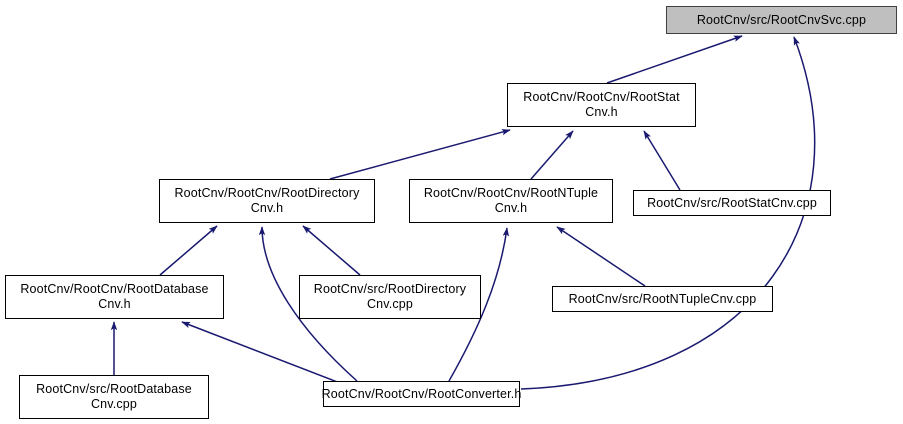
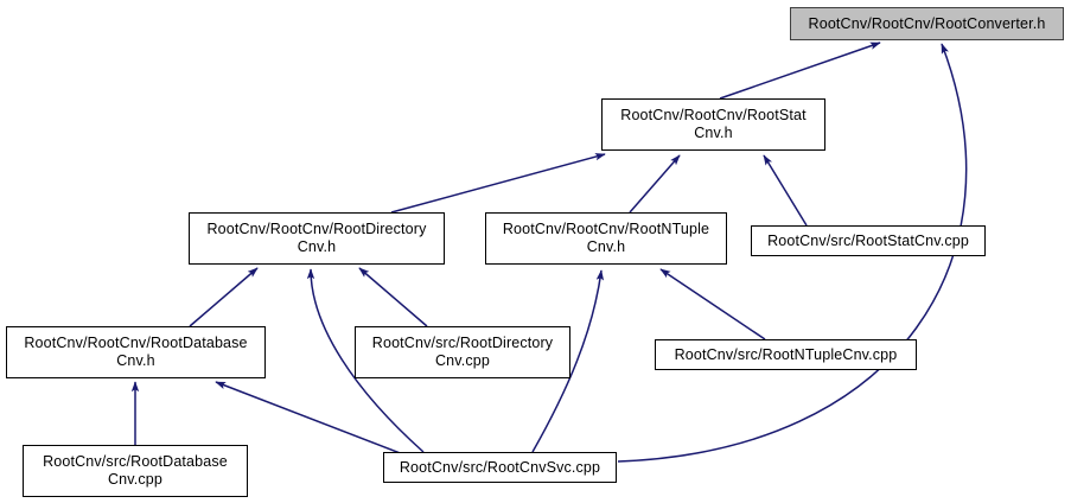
- RootCnv/src/RootCnvSvc.cpp
+ RootCnv/RootCnv/RootConverter.h
  RootCnv/RootCnv/RootStat
  Cnv.h
  RootCnv/RootCnv/RootDirectory
  Cnv.h
  RootCnv/RootCnv/RootNTuple
  Cnv.h
  RootCnv/src/RootStatCnv.cpp
  RootCnv/RootCnv/RootDatabase
  Cnv.h
  RootCnv/src/RootDirectory
  Cnv.cpp
  RootCnv/src/RootNTupleCnv.cpp
  RootCnv/src/RootDatabase
  Cnv.cpp
- RootCnv/RootCnv/RootConverter.h
+ RootCnv/src/RootCnvSvc.cpp
